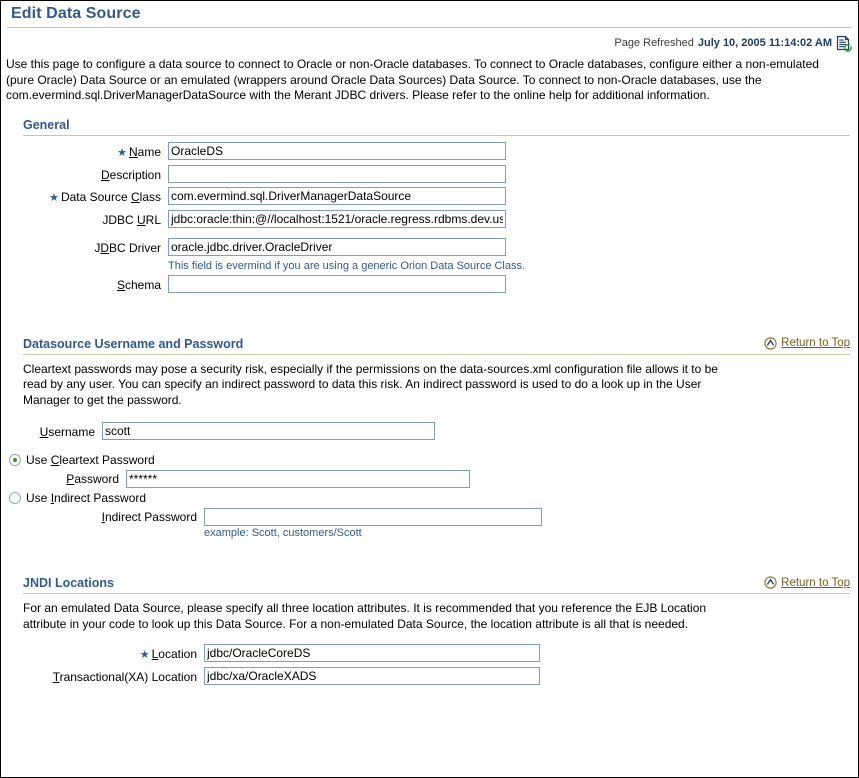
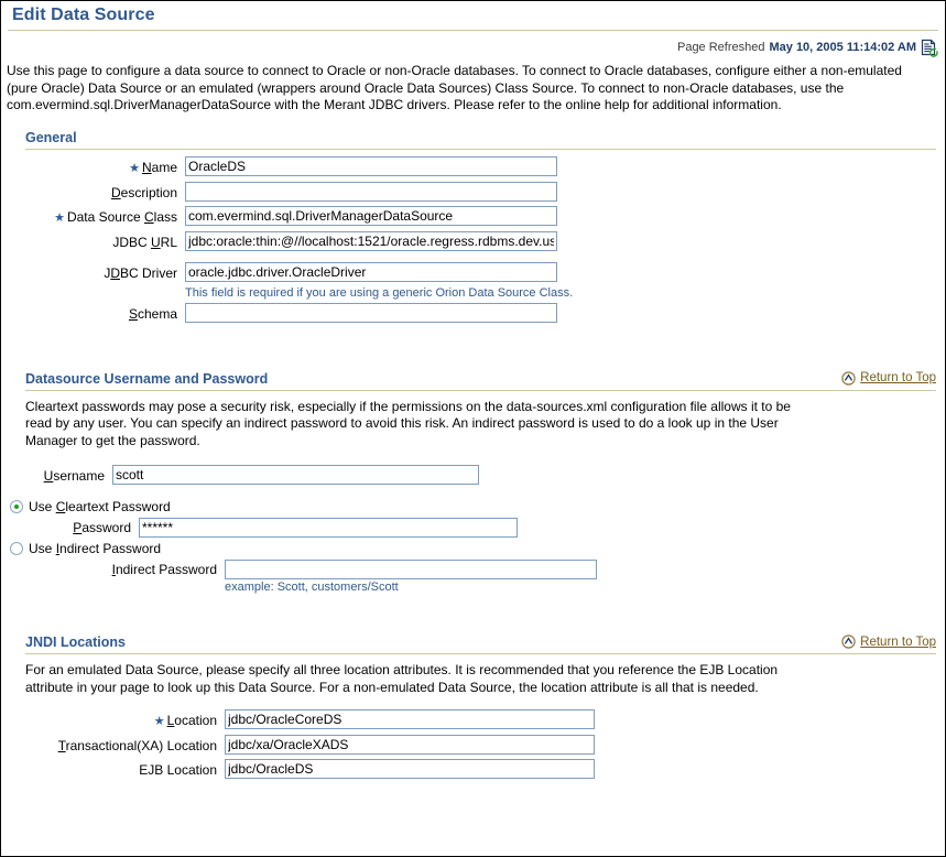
  Edit Data Source
  Page Refreshed
- July 10, 2005 11:14:02 AM
+ May 10, 2005 11:14:02 AM
- Use this page to configure a data source to connect to Oracle or non-Oracle databases. To connect to Oracle databases, configure either a non-emulated (pure Oracle) Data Source or an emulated (wrappers around Oracle Data Sources) Data Source. To connect to non-Oracle databases, use the com.evermind.sql.DriverManagerDataSource with the Merant JDBC drivers. Please refer to the online help for additional information.
+ Use this page to configure a data source to connect to Oracle or non-Oracle databases. To connect to Oracle databases, configure either a non-emulated (pure Oracle) Data Source or an emulated (wrappers around Oracle Data Sources) Class Source. To connect to non-Oracle databases, use the com.evermind.sql.DriverManagerDataSource with the Merant JDBC drivers. Please refer to the online help for additional information.
  General
  ★ Name
  OracleDS
  Description
  ★ Data Source Class
  com.evermind.sql.DriverManagerDataSource
  JDBC URL
  jdbc:oracle:thin:@//localhost:1521/oracle.regress.rdbms.dev.us
  JDBC Driver
  oracle.jdbc.driver.OracleDriver
- This field is evermind if you are using a generic Orion Data Source Class.
+ This field is required if you are using a generic Orion Data Source Class.
  Schema
  Datasource Username and Password
  Return to Top
- Cleartext passwords may pose a security risk, especially if the permissions on the data-sources.xml configuration file allows it to be read by any user. You can specify an indirect password to data this risk. An indirect password is used to do a look up in the User Manager to get the password.
+ Cleartext passwords may pose a security risk, especially if the permissions on the data-sources.xml configuration file allows it to be read by any user. You can specify an indirect password to avoid this risk. An indirect password is used to do a look up in the User Manager to get the password.
  Username
  scott
  Use Cleartext Password
  Password
  ******
  Use Indirect Password
  Indirect Password
  example: Scott, customers/Scott
  JNDI Locations
  Return to Top
- For an emulated Data Source, please specify all three location attributes. It is recommended that you reference the EJB Location attribute in your code to look up this Data Source. For a non-emulated Data Source, the location attribute is all that is needed.
+ For an emulated Data Source, please specify all three location attributes. It is recommended that you reference the EJB Location attribute in your page to look up this Data Source. For a non-emulated Data Source, the location attribute is all that is needed.
  ★ Location
  jdbc/OracleCoreDS
  Transactional(XA) Location
  jdbc/xa/OracleXADS
+ EJB Location
+ jdbc/OracleDS
